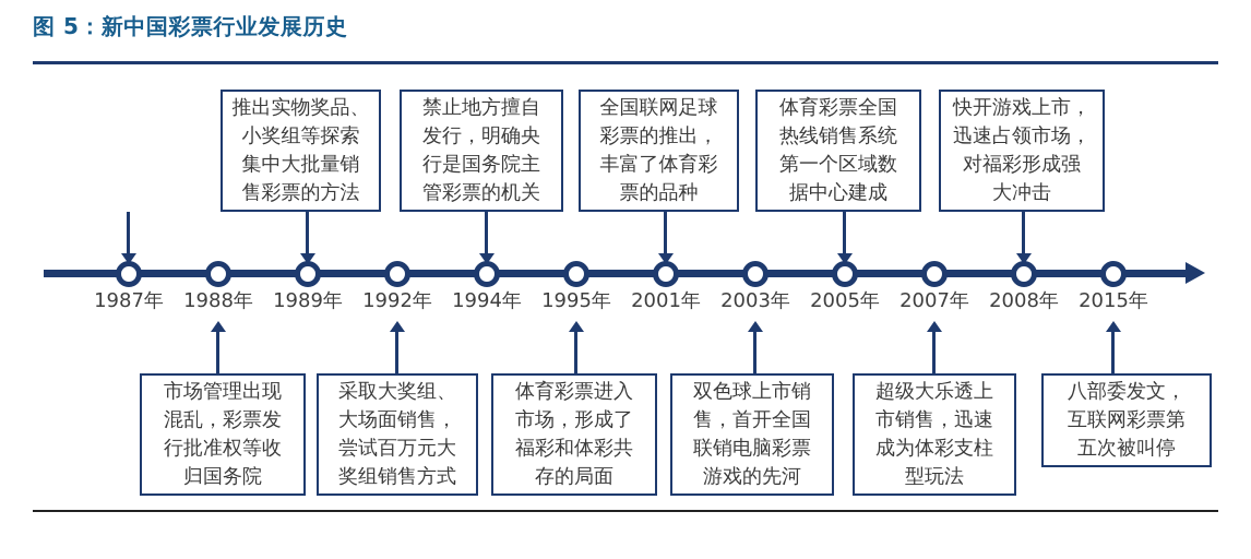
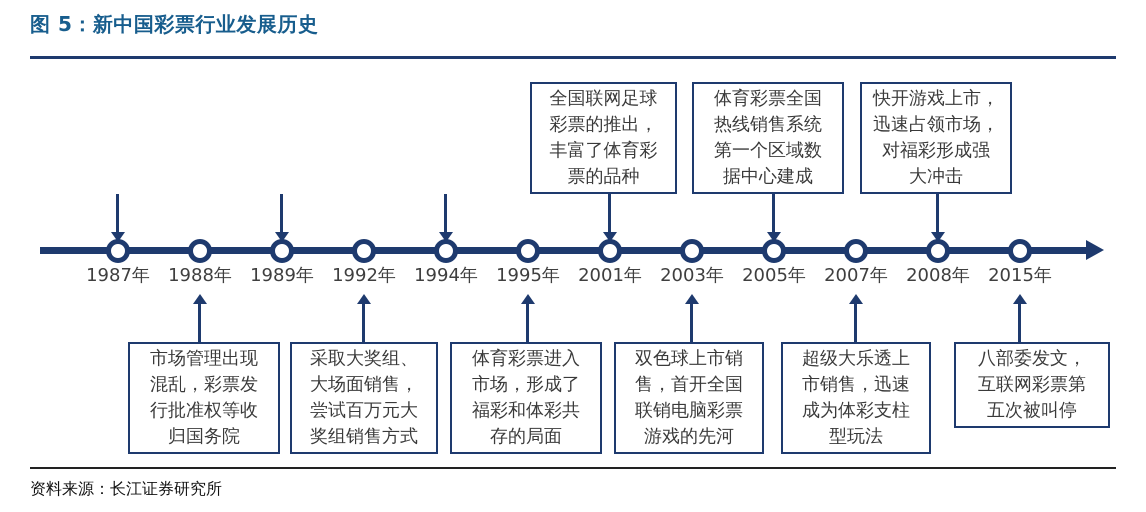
  图 5：新中国彩票行业发展历史
- 推出实物奖品、
- 小奖组等探索
- 集中大批量销
- 售彩票的方法
- 禁止地方擅自
- 发行，明确央
- 行是国务院主
- 管彩票的机关
  全国联网足球
  彩票的推出，
  丰富了体育彩
  票的品种
  体育彩票全国
  热线销售系统
  第一个区域数
  据中心建成
  快开游戏上市，
  迅速占领市场，
  对福彩形成强
  大冲击
  1987年
  1988年
  1989年
  1992年
  1994年
  1995年
  2001年
  2003年
  2005年
  2007年
  2008年
  2015年
  市场管理出现
  混乱，彩票发
  行批准权等收
  归国务院
  采取大奖组、
  大场面销售，
  尝试百万元大
  奖组销售方式
  体育彩票进入
  市场，形成了
  福彩和体彩共
  存的局面
  双色球上市销
  售，首开全国
  联销电脑彩票
  游戏的先河
  超级大乐透上
  市销售，迅速
  成为体彩支柱
  型玩法
  八部委发文，
  互联网彩票第
  五次被叫停
+ 资料来源：长江证券研究所
